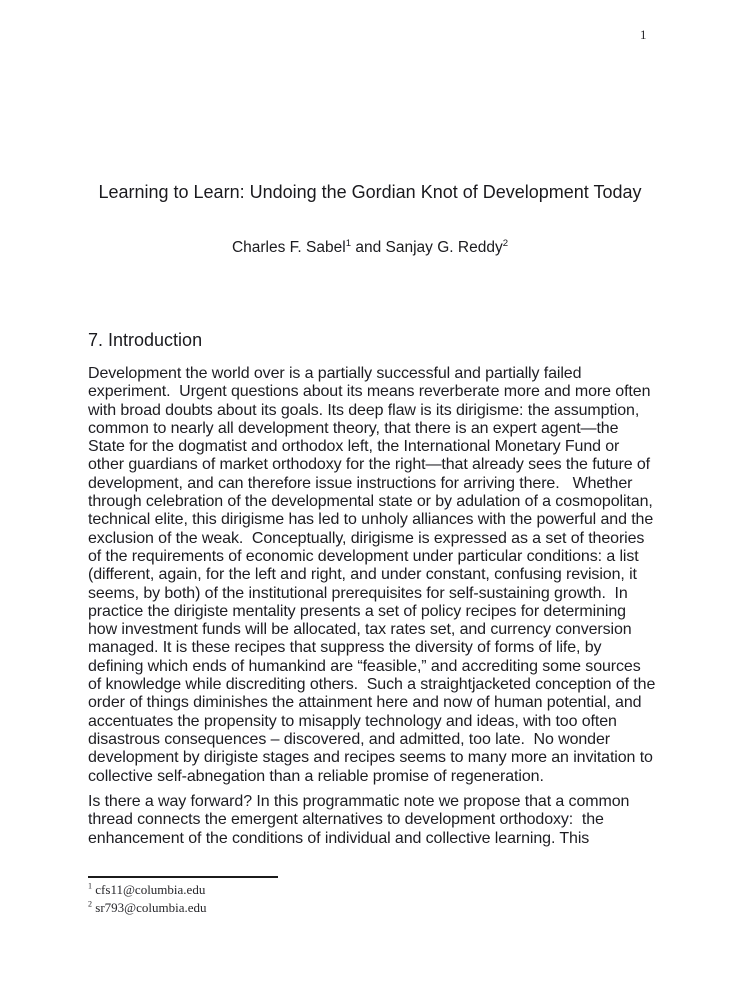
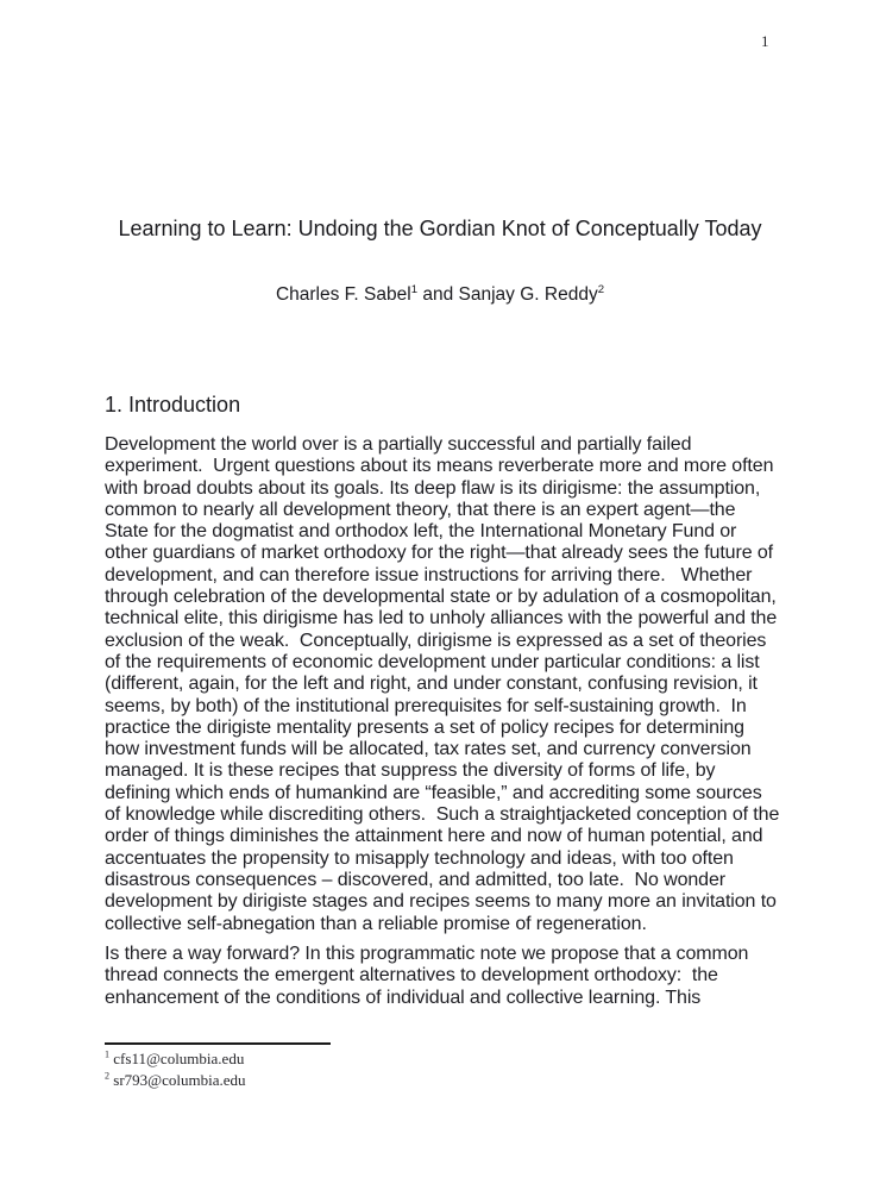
  1
- Learning to Learn: Undoing the Gordian Knot of Development Today
+ Learning to Learn: Undoing the Gordian Knot of Conceptually Today
  Charles F. Sabel1 and Sanjay G. Reddy2
- 7. Introduction
+ 1. Introduction
  Development the world over is a partially successful and partially failed
  experiment. Urgent questions about its means reverberate more and more often
  with broad doubts about its goals. Its deep flaw is its dirigisme: the assumption,
  common to nearly all development theory, that there is an expert agent—the
  State for the dogmatist and orthodox left, the International Monetary Fund or
  other guardians of market orthodoxy for the right—that already sees the future of
  development, and can therefore issue instructions for arriving there. Whether
  through celebration of the developmental state or by adulation of a cosmopolitan,
  technical elite, this dirigisme has led to unholy alliances with the powerful and the
  exclusion of the weak. Conceptually, dirigisme is expressed as a set of theories
  of the requirements of economic development under particular conditions: a list
  (different, again, for the left and right, and under constant, confusing revision, it
  seems, by both) of the institutional prerequisites for self-sustaining growth. In
  practice the dirigiste mentality presents a set of policy recipes for determining
  how investment funds will be allocated, tax rates set, and currency conversion
  managed. It is these recipes that suppress the diversity of forms of life, by
  defining which ends of humankind are “feasible,” and accrediting some sources
  of knowledge while discrediting others. Such a straightjacketed conception of the
  order of things diminishes the attainment here and now of human potential, and
  accentuates the propensity to misapply technology and ideas, with too often
  disastrous consequences – discovered, and admitted, too late. No wonder
  development by dirigiste stages and recipes seems to many more an invitation to
  collective self-abnegation than a reliable promise of regeneration.
  Is there a way forward? In this programmatic note we propose that a common
  thread connects the emergent alternatives to development orthodoxy: the
  enhancement of the conditions of individual and collective learning. This
  1 cfs11@columbia.edu
  2 sr793@columbia.edu
